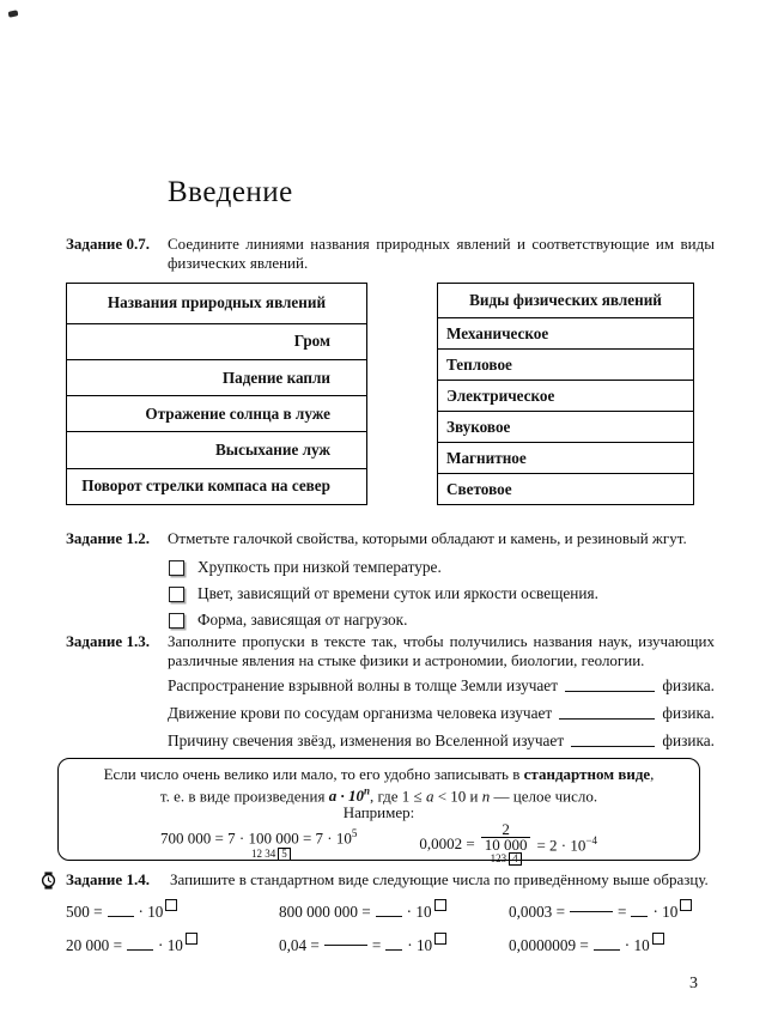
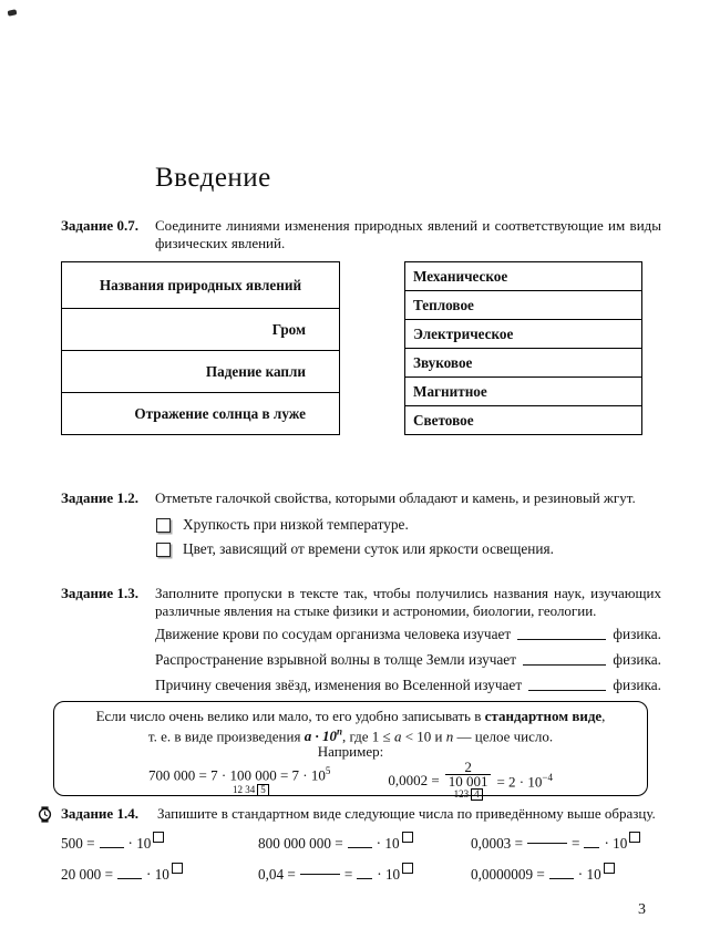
  Введение
  Задание 0.7.
- Соедините линиями названия природных явлений и соответствующие им виды физических явлений.
+ Соедините линиями изменения природных явлений и соответствующие им виды физических явлений.
  Названия природных явлений
  Гром
  Падение капли
  Отражение солнца в луже
- Высыхание луж
- Поворот стрелки компаса на север
- Виды физических явлений
  Механическое
  Тепловое
  Электрическое
  Звуковое
  Магнитное
  Световое
  Задание 1.2.
  Отметьте галочкой свойства, которыми обладают и камень, и резиновый жгут.
  Хрупкость при низкой температуре.
  Цвет, зависящий от времени суток или яркости освещения.
- Форма, зависящая от нагрузок.
  Задание 1.3.
  Заполните пропуски в тексте так, чтобы получились названия наук, изучающих различные явления на стыке физики и астрономии, биологии, геологии.
- Распространение взрывной волны в толще Земли изучает
+ Движение крови по сосудам организма человека изучает
  физика.
- Движение крови по сосудам организма человека изучает
+ Распространение взрывной волны в толще Земли изучает
  физика.
  Причину свечения звёзд, изменения во Вселенной изучает
  физика.
  Если число очень велико или мало, то его удобно записывать в стандартном виде,
  т. е. в виде произведения a · 10n, где 1 ≤ a < 10 и n — целое число.
  Например:
  700 000 = 7 · 100 000 = 7 · 105
  12 34 5
  0,0002 =
  2
- 10 000
+ 10 001
  123 4
  = 2 · 10−4
  Задание 1.4.
  Запишите в стандартном виде следующие числа по приведённому выше образцу.
  500 = · 10
  800 000 000 = · 10
  0,0003 = = · 10
  20 000 = · 10
  0,04 = = · 10
  0,0000009 = · 10
  3
